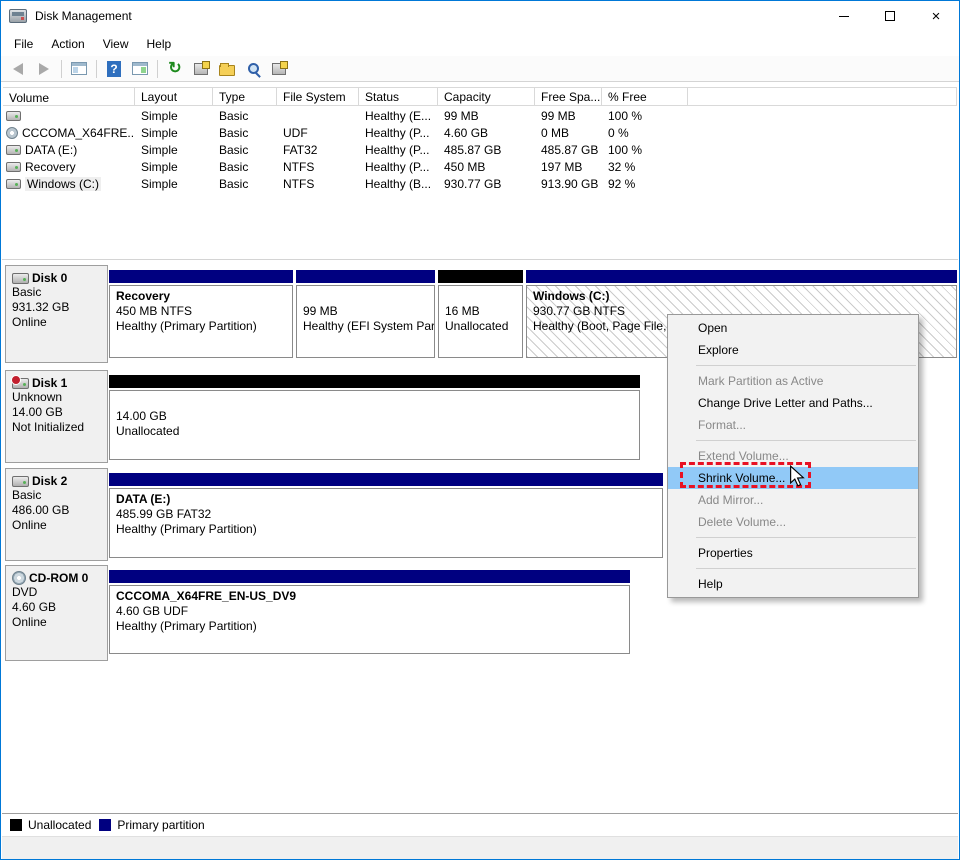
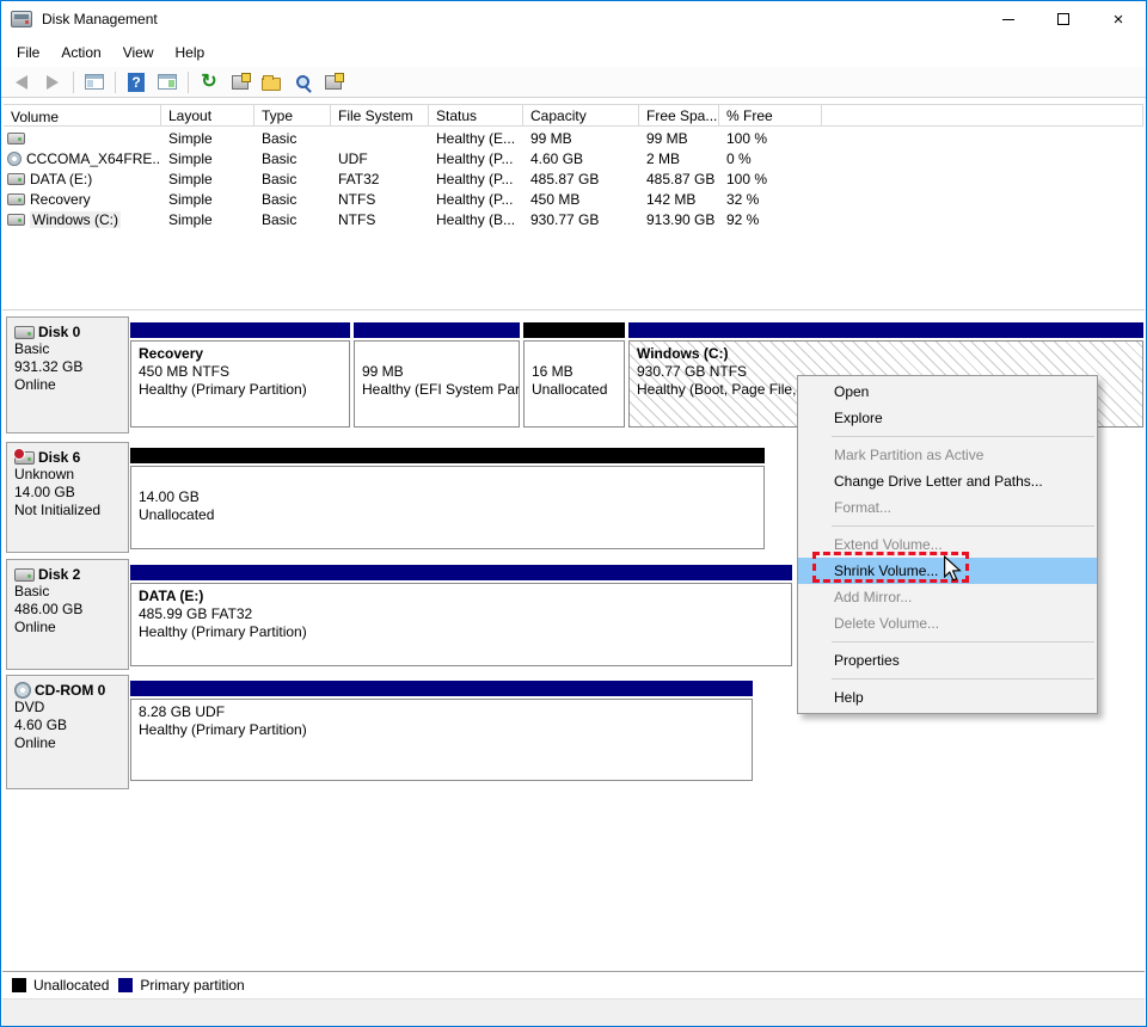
  Disk Management
  ×
  File
  Action
  View
  Help
  ?
  ↻
  Volume
  Layout
  Type
  File System
  Status
  Capacity
  Free Spa...
  % Free
  Simple
  Basic
  Healthy (E...
  99 MB
  99 MB
  100 %
  CCCOMA_X64FRE..
  Simple
  Basic
  UDF
  Healthy (P...
  4.60 GB
- 0 MB
+ 2 MB
  0 %
  DATA (E:)
  Simple
  Basic
  FAT32
  Healthy (P...
  485.87 GB
  485.87 GB
  100 %
  Recovery
  Simple
  Basic
  NTFS
  Healthy (P...
  450 MB
- 197 MB
+ 142 MB
  32 %
  Windows (C:)
  Simple
  Basic
  NTFS
  Healthy (B...
  930.77 GB
  913.90 GB
  92 %
  Disk 0
  Basic
  931.32 GB
  Online
  Recovery
  450 MB NTFS
  Healthy (Primary Partition)
  99 MB
  Healthy (EFI System Par
  16 MB
  Unallocated
  Windows (C:)
  930.77 GB NTFS
  Healthy (Boot, Page File,
- Disk 1
+ Disk 6
  Unknown
  14.00 GB
  Not Initialized
  14.00 GB
  Unallocated
  Disk 2
  Basic
  486.00 GB
  Online
  DATA (E:)
  485.99 GB FAT32
  Healthy (Primary Partition)
  CD-ROM 0
  DVD
  4.60 GB
  Online
- CCCOMA_X64FRE_EN-US_DV9
- 4.60 GB UDF
+ 8.28 GB UDF
  Healthy (Primary Partition)
  Open
  Explore
  Mark Partition as Active
  Change Drive Letter and Paths...
  Format...
  Extend Volume...
  Shrink Volume...
  Add Mirror...
  Delete Volume...
  Properties
  Help
  Unallocated
  Primary partition
